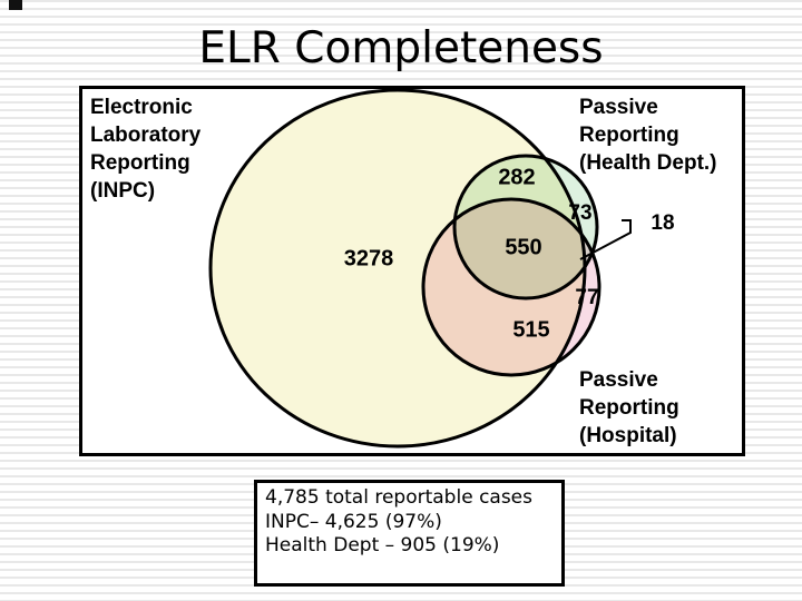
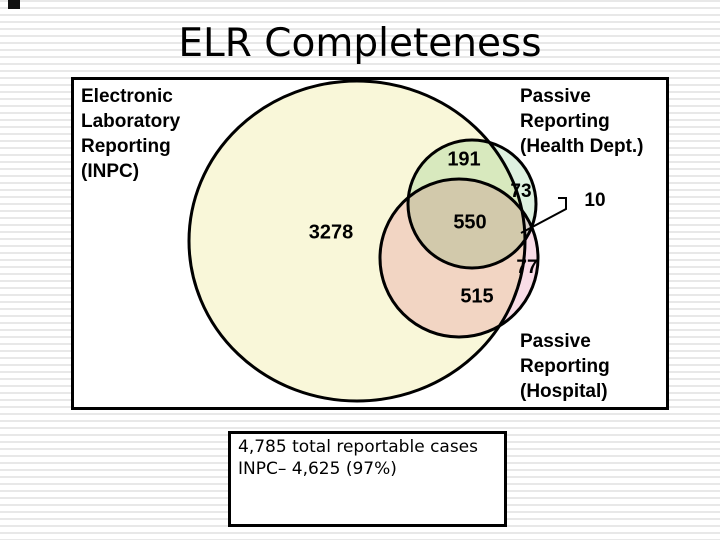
  ELR Completeness
  Electronic
  Laboratory
  Reporting
  (INPC)
  Passive
  Reporting
  (Health Dept.)
  Passive
  Reporting
  (Hospital)
  3278
- 282
+ 191
  73
  550
  77
  515
- 18
+ 10
  4,785 total reportable cases
  INPC– 4,625 (97%)
- Health Dept – 905 (19%)
